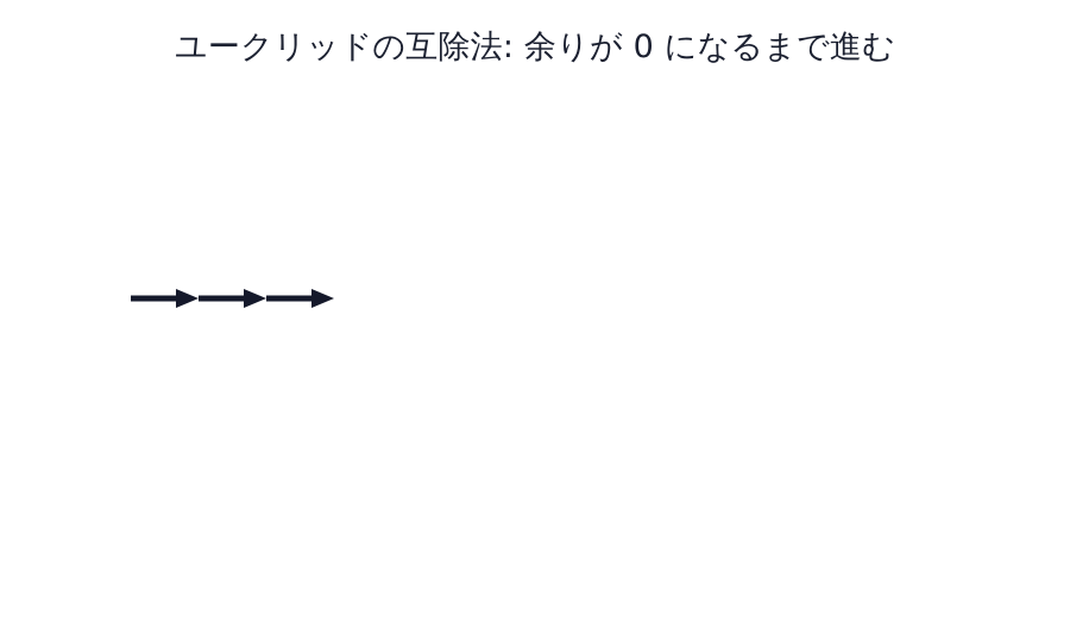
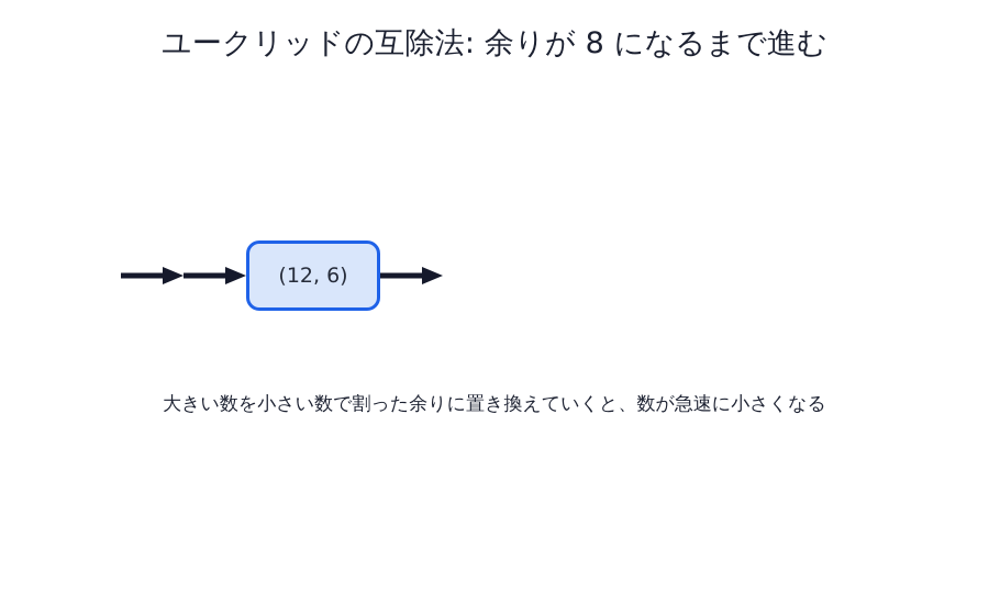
- ユークリッドの互除法: 余りが 0 になるまで進む
+ ユークリッドの互除法: 余りが 8 になるまで進む
+ (12, 6)
+ 大きい数を小さい数で割った余りに置き換えていくと、数が急速に小さくなる
